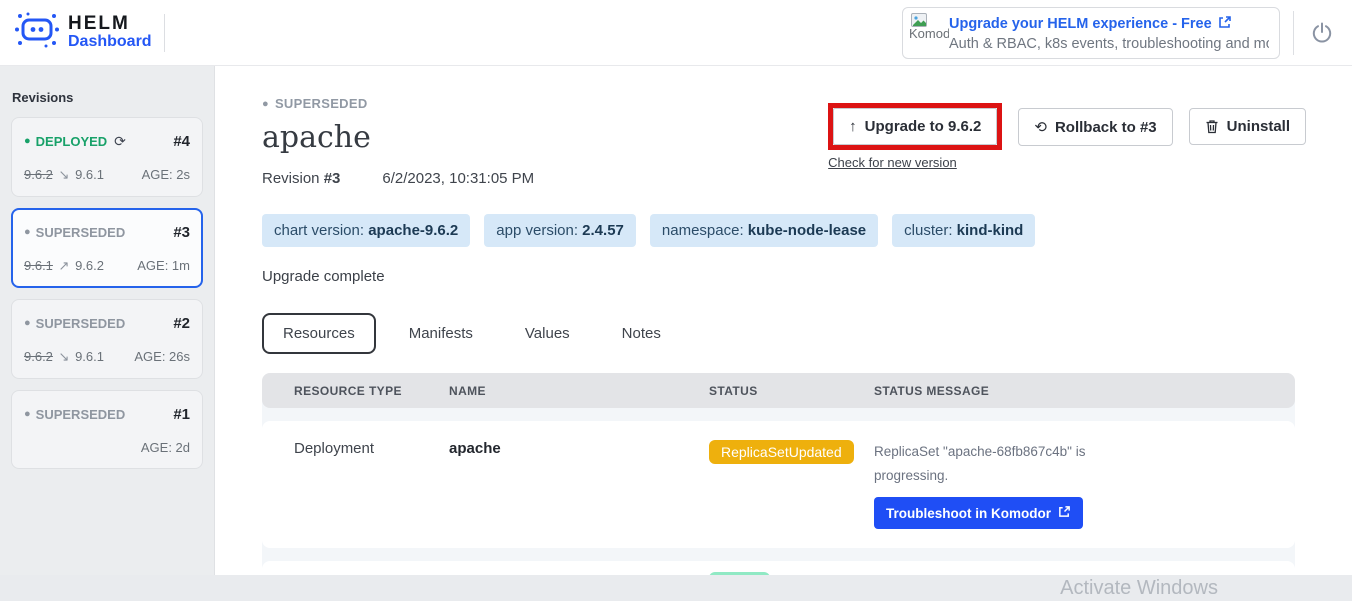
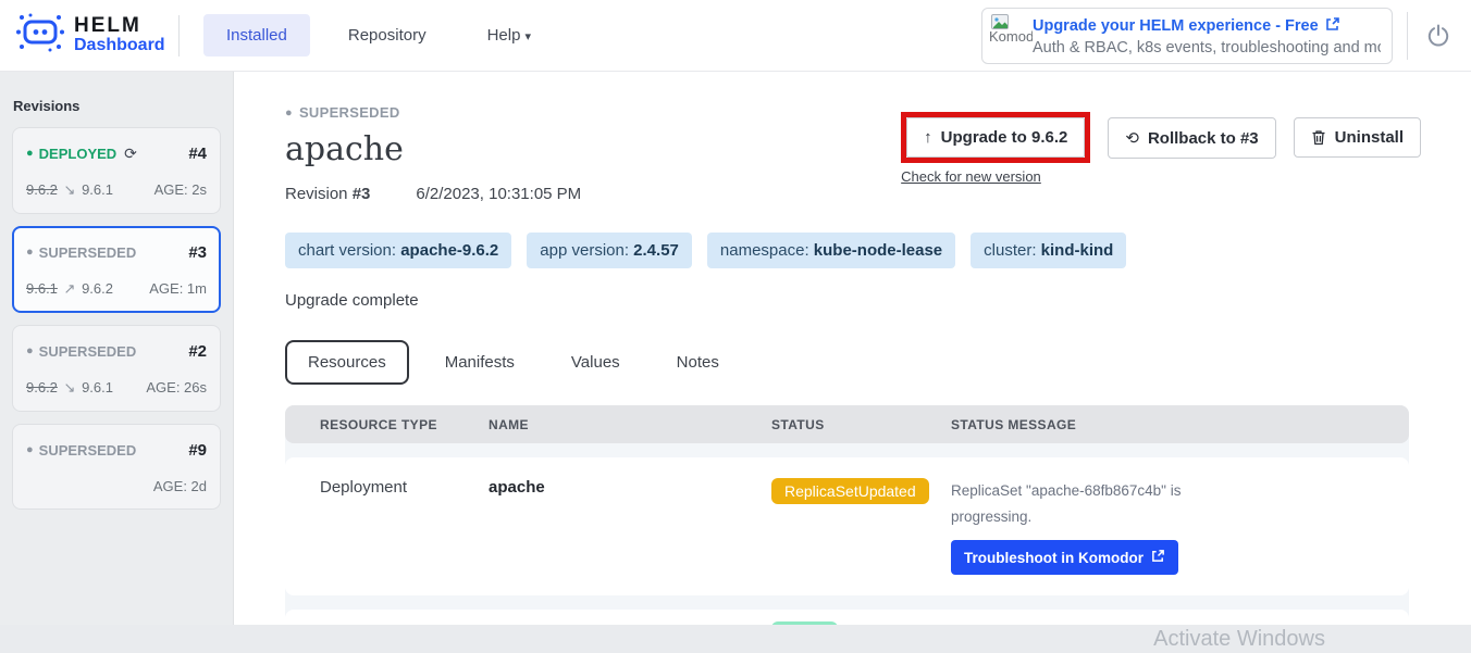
  HELM
  Dashboard
+ Installed
+ Repository
+ Help ▾
  Komod
  Upgrade your HELM experience - Free
  Auth & RBAC, k8s events, troubleshooting and m
  Revisions
  ●
  DEPLOYED
  ⟳
  #4
  9.6.2 ↘ 9.6.1
  AGE: 2s
  ●
  SUPERSEDED
  #3
  9.6.1 ↗ 9.6.2
  AGE: 1m
  ●
  SUPERSEDED
  #2
  9.6.2 ↘ 9.6.1
  AGE: 26s
  ●
  SUPERSEDED
- #1
+ #9
  AGE: 2d
  ●
  SUPERSEDED
  apache
  Revision #3
  6/2/2023, 10:31:05 PM
  ↑
  Upgrade to 9.6.2
  Check for new version
  ⟲
  Rollback to #3
  Uninstall
  chart version: apache-9.6.2
  app version: 2.4.57
  namespace: kube-node-lease
  cluster: kind-kind
  Upgrade complete
  Resources
  Manifests
  Values
  Notes
  RESOURCE TYPE
  NAME
  STATUS
  STATUS MESSAGE
  Deployment
  apache
  ReplicaSetUpdated
  ReplicaSet "apache-68fb867c4b" is
  progressing.
  Troubleshoot in Komodor
  Activate Windows
